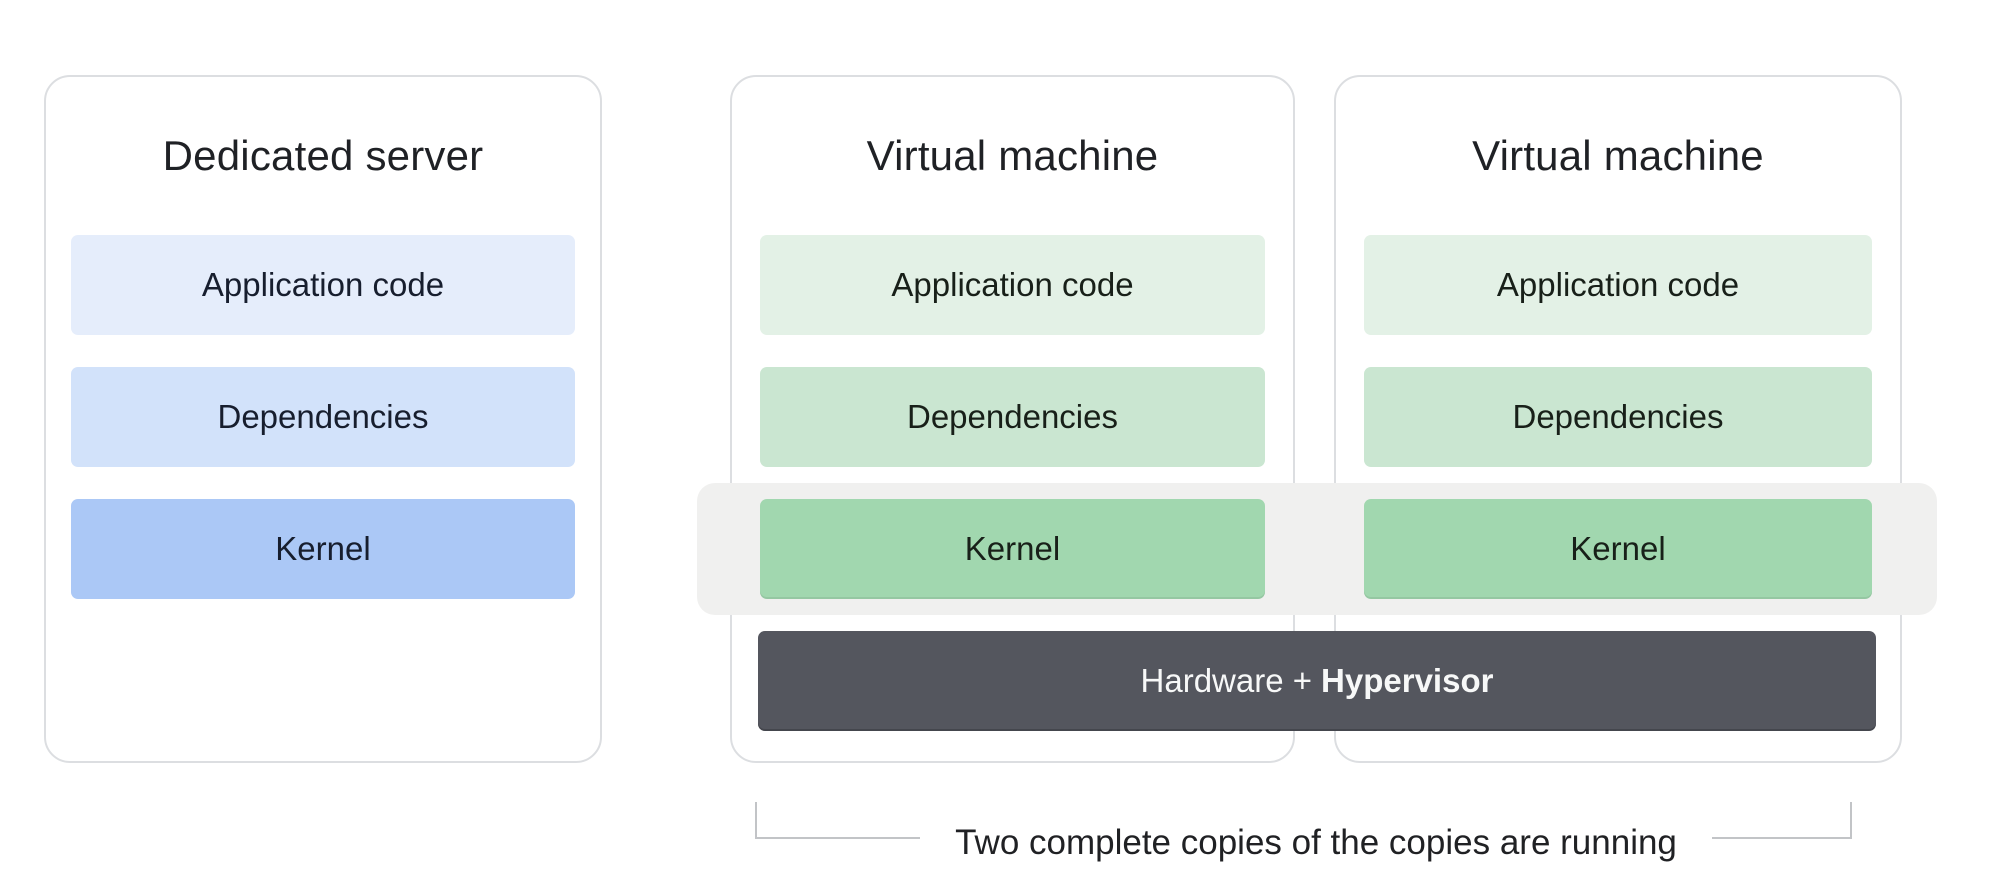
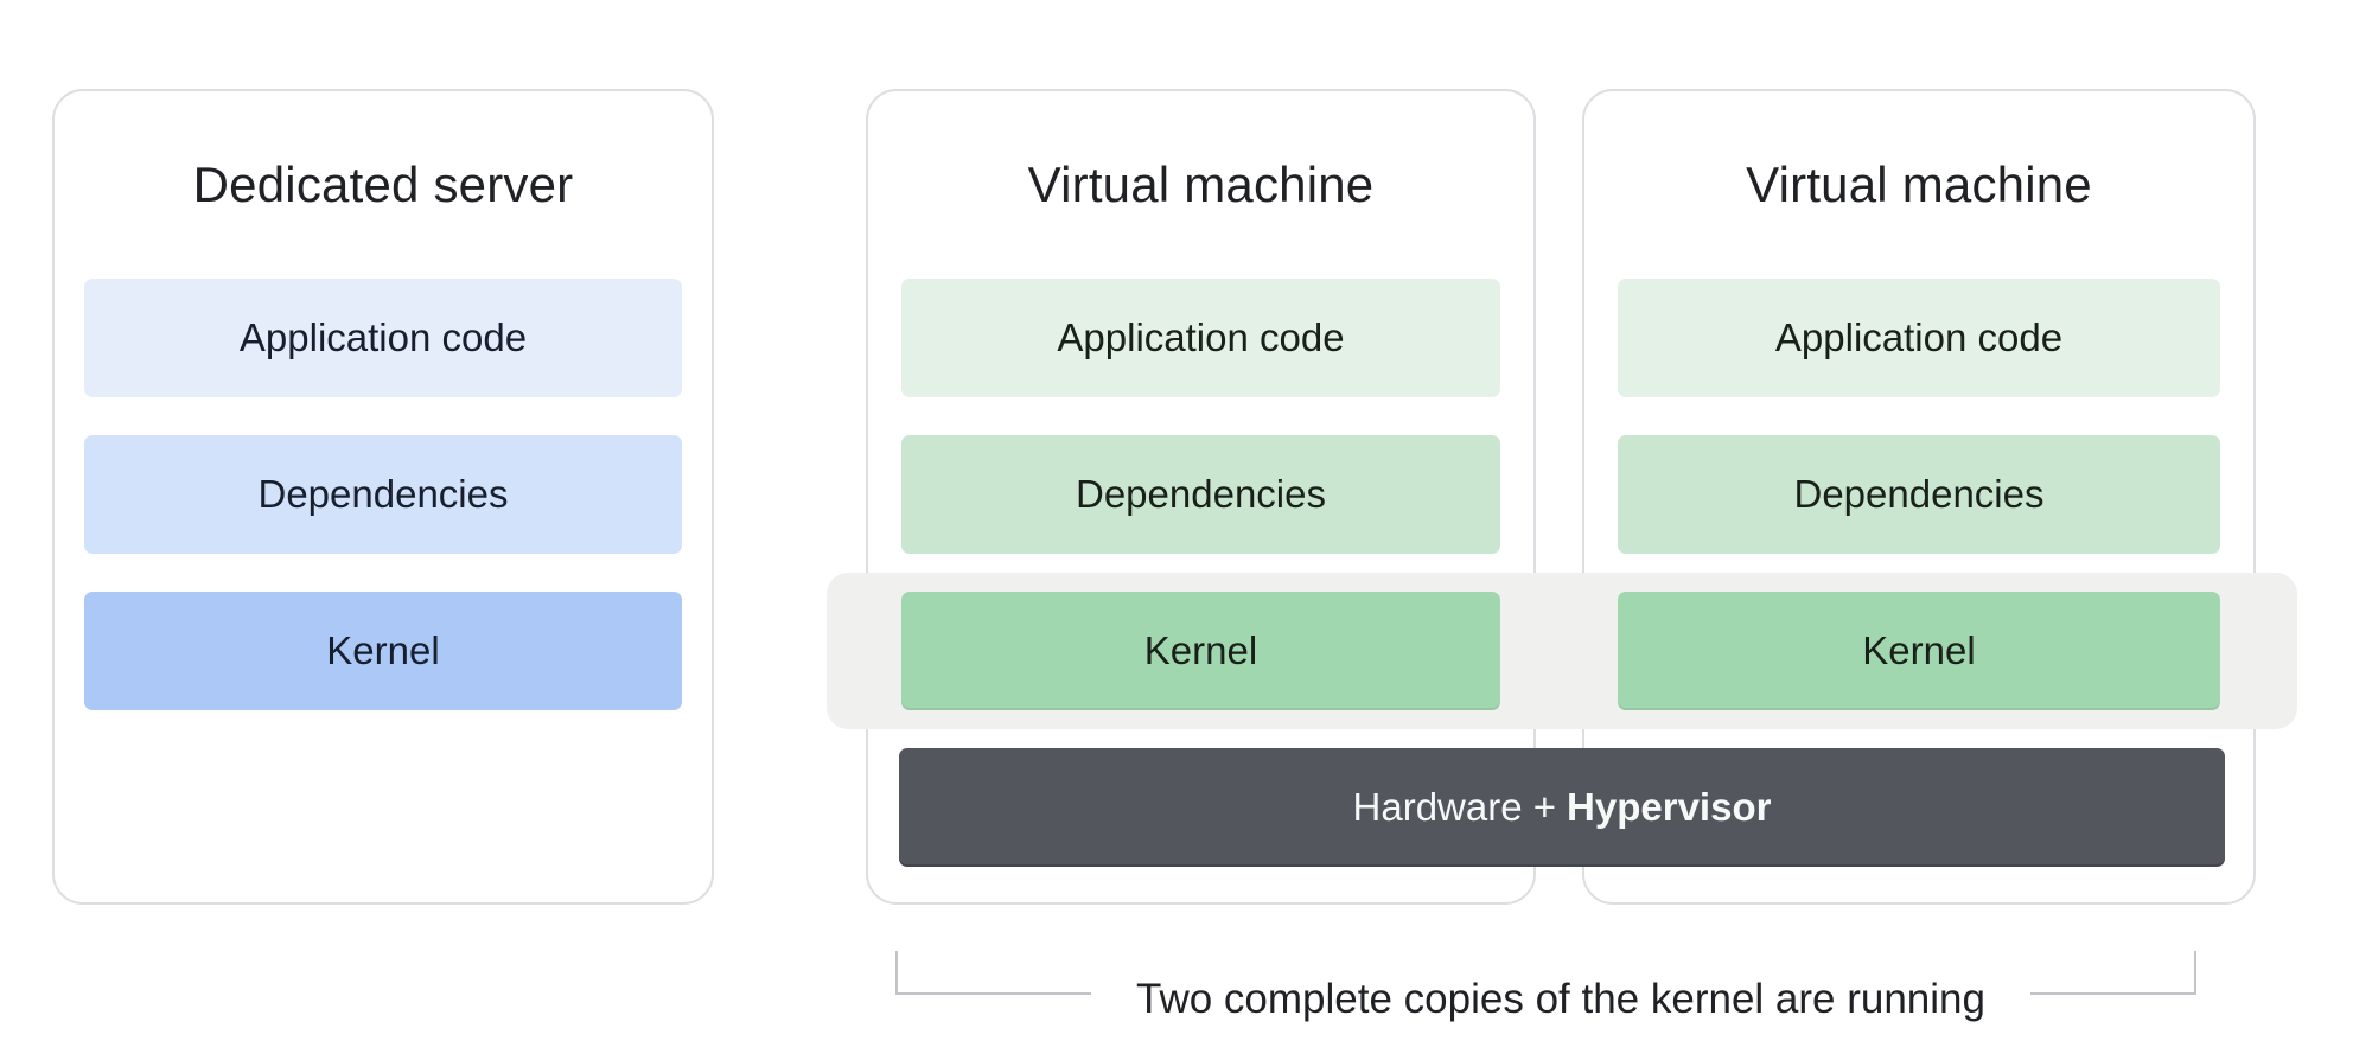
  Dedicated server
  Application code
  Dependencies
  Kernel
  Virtual machine
  Application code
  Dependencies
  Kernel
  Virtual machine
  Application code
  Dependencies
  Kernel
  Hardware +
  Hypervisor
- Two complete copies of the copies are running
+ Two complete copies of the kernel are running
